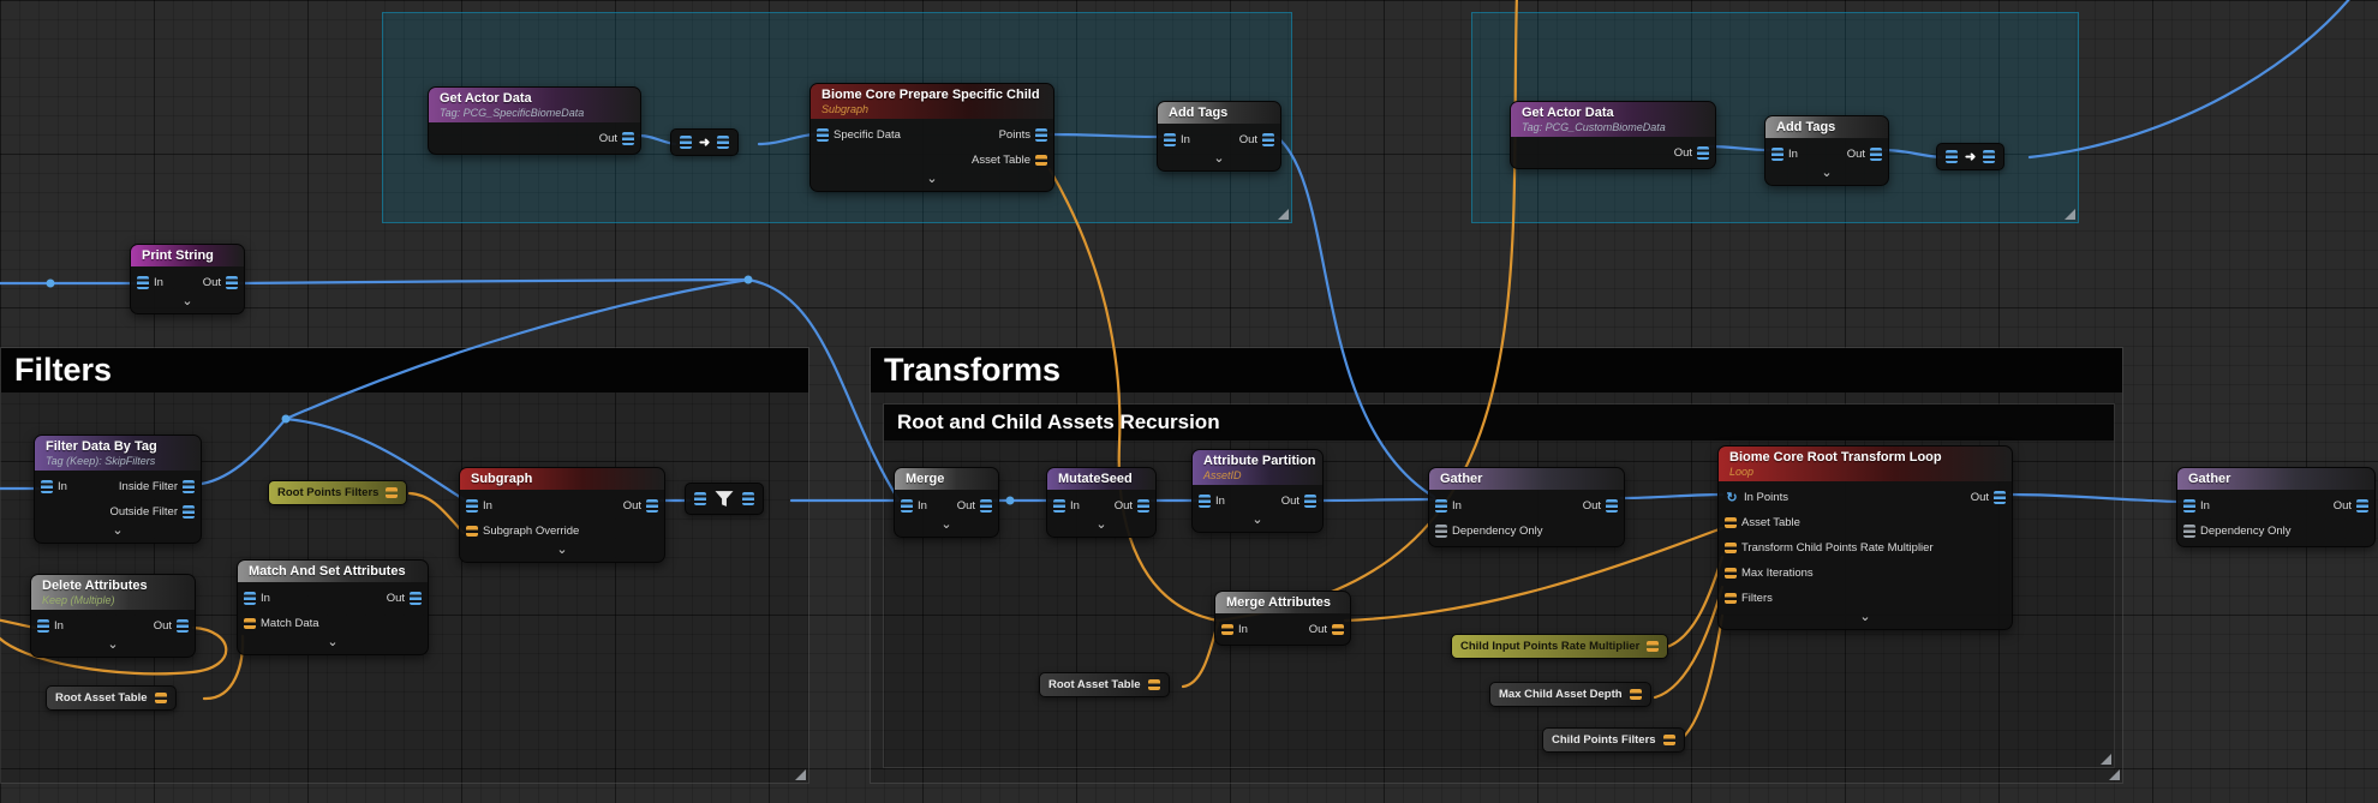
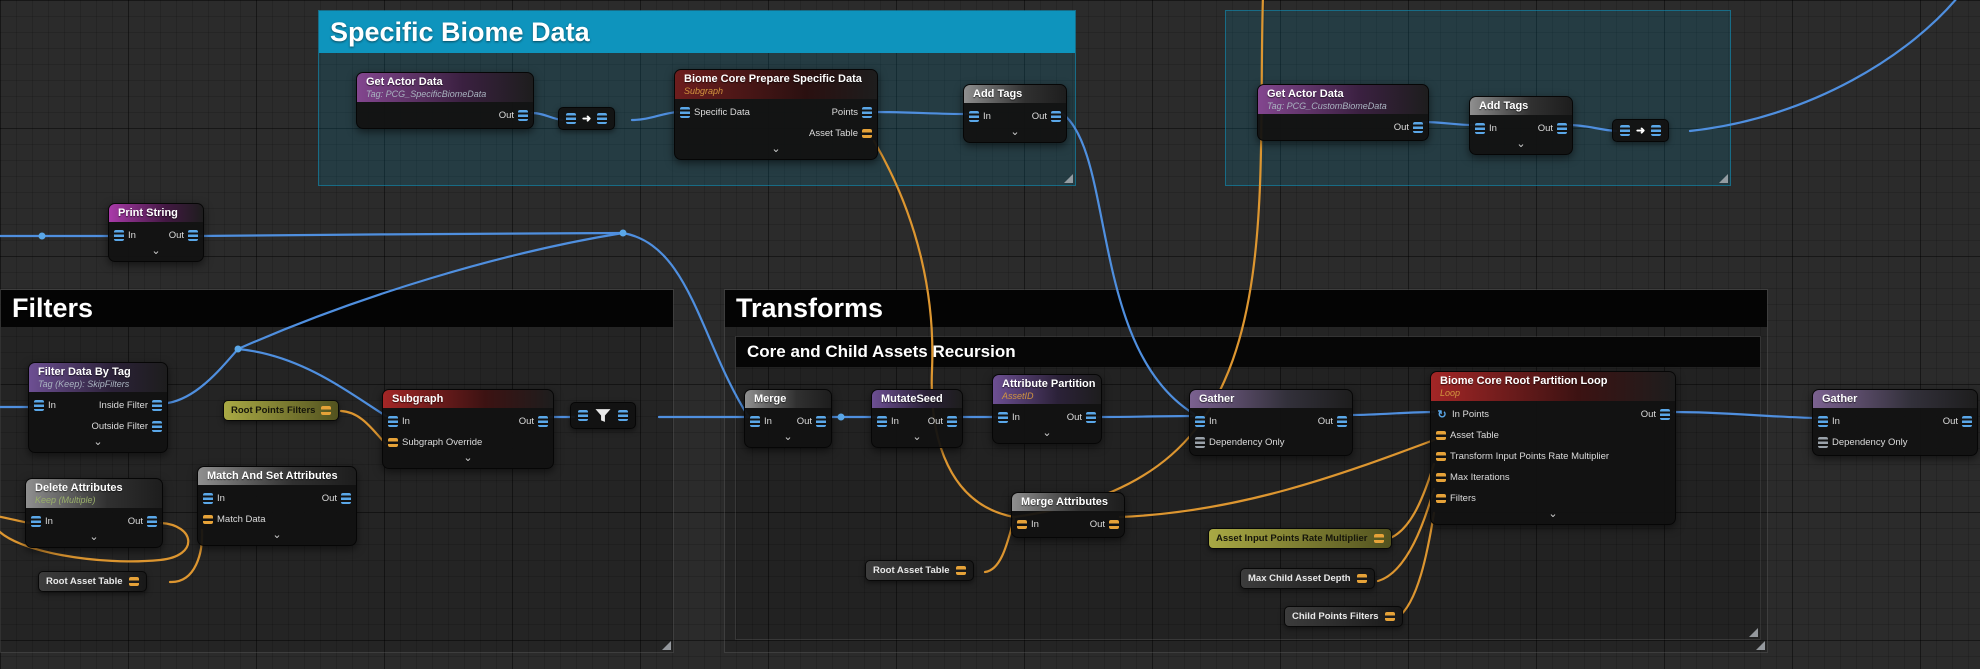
+ Specific Biome Data
  Filters
  Transforms
- Root and Child Assets Recursion
+ Core and Child Assets Recursion
  Get Actor Data
  Tag: PCG_SpecificBiomeData
  Out
  ➜
- Biome Core Prepare Specific Child
+ Biome Core Prepare Specific Data
  Subgraph
  Specific Data
  Points
  Asset Table
  ⌄
  Add Tags
  In
  Out
  ⌄
  Get Actor Data
  Tag: PCG_CustomBiomeData
  Out
  Add Tags
  In
  Out
  ⌄
  ➜
  Print String
  In
  Out
  ⌄
  Filter Data By Tag
  Tag (Keep): SkipFilters
  In
  Inside Filter
  Outside Filter
  ⌄
  Root Points Filters
  Subgraph
  In
  Out
  Subgraph Override
  ⌄
  Match And Set Attributes
  In
  Out
  Match Data
  ⌄
  Delete Attributes
  Keep (Multiple)
  In
  Out
  ⌄
  Root Asset Table
  Merge
  In
  Out
  ⌄
  MutateSeed
  In
  Out
  ⌄
  Attribute Partition
  AssetID
  In
  Out
  ⌄
  Gather
  In
  Out
  Dependency Only
  Merge Attributes
  In
  Out
  Root Asset Table
- Biome Core Root Transform Loop
+ Biome Core Root Partition Loop
  Loop
  ↻
  In Points
  Out
  Asset Table
- Transform Child Points Rate Multiplier
+ Transform Input Points Rate Multiplier
  Max Iterations
  Filters
  ⌄
- Child Input Points Rate Multiplier
+ Asset Input Points Rate Multiplier
  Max Child Asset Depth
  Child Points Filters
  Gather
  In
  Out
  Dependency Only
